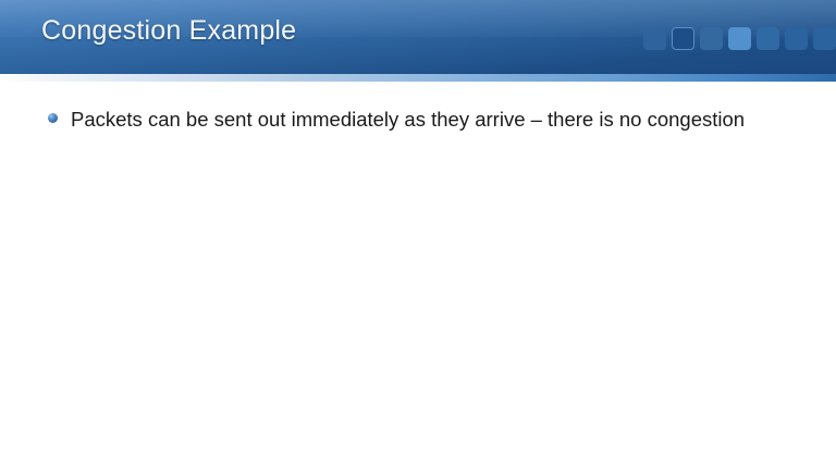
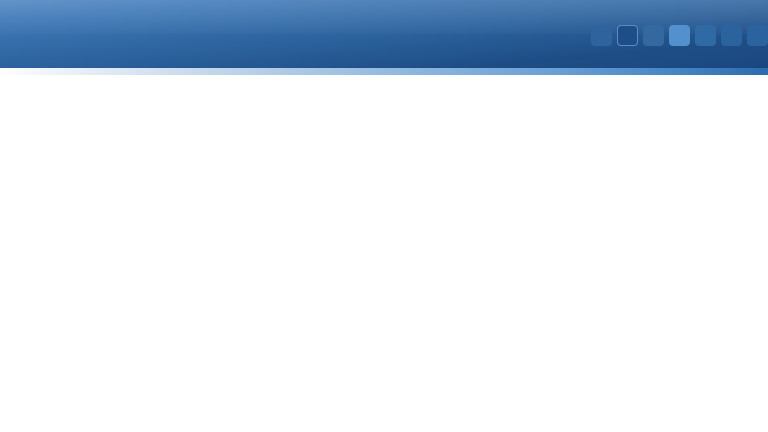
- Congestion Example
- Packets can be sent out immediately as they arrive – there is no congestion
